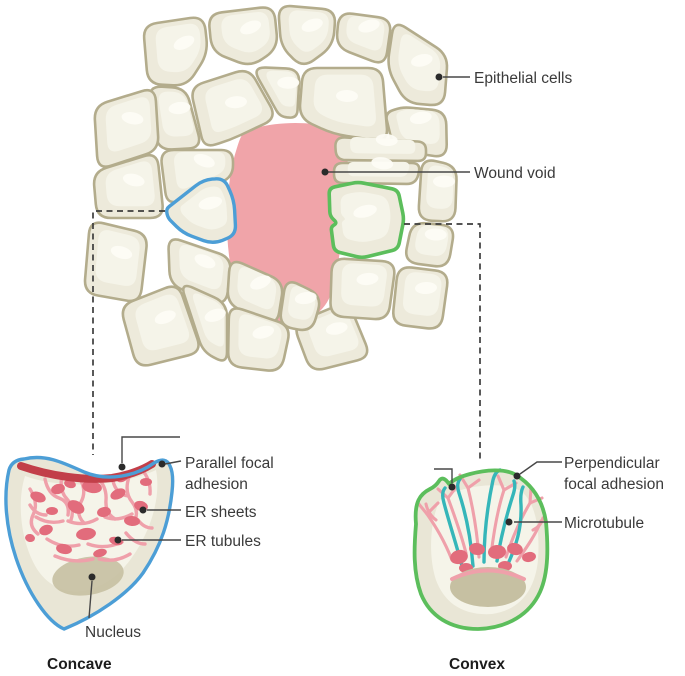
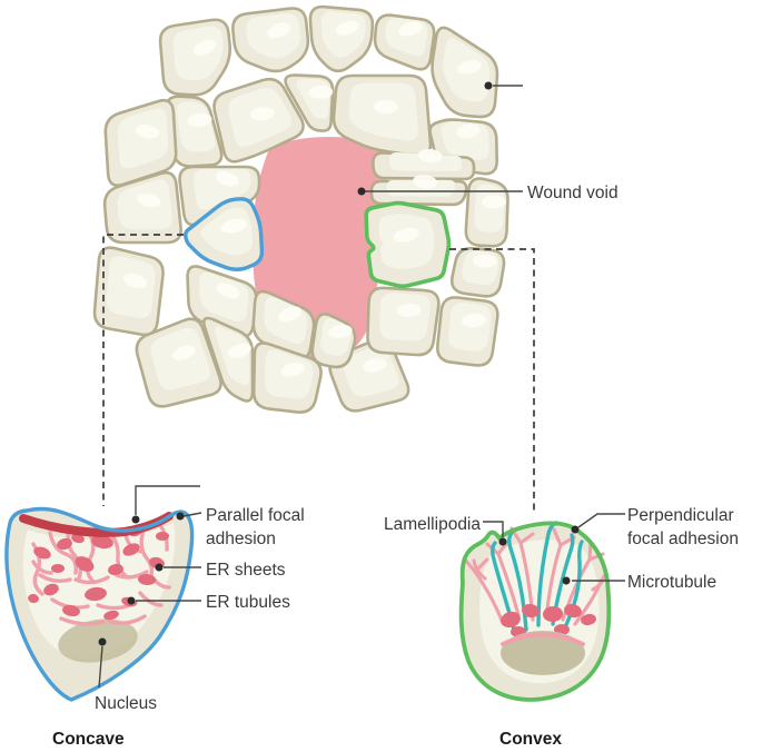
- Epithelial cells
  Wound void
  Parallel focal adhesion
  ER sheets
  ER tubules
  Nucleus
  Concave
+ Lamellipodia
  Perpendicular focal adhesion
  Microtubule
  Convex
